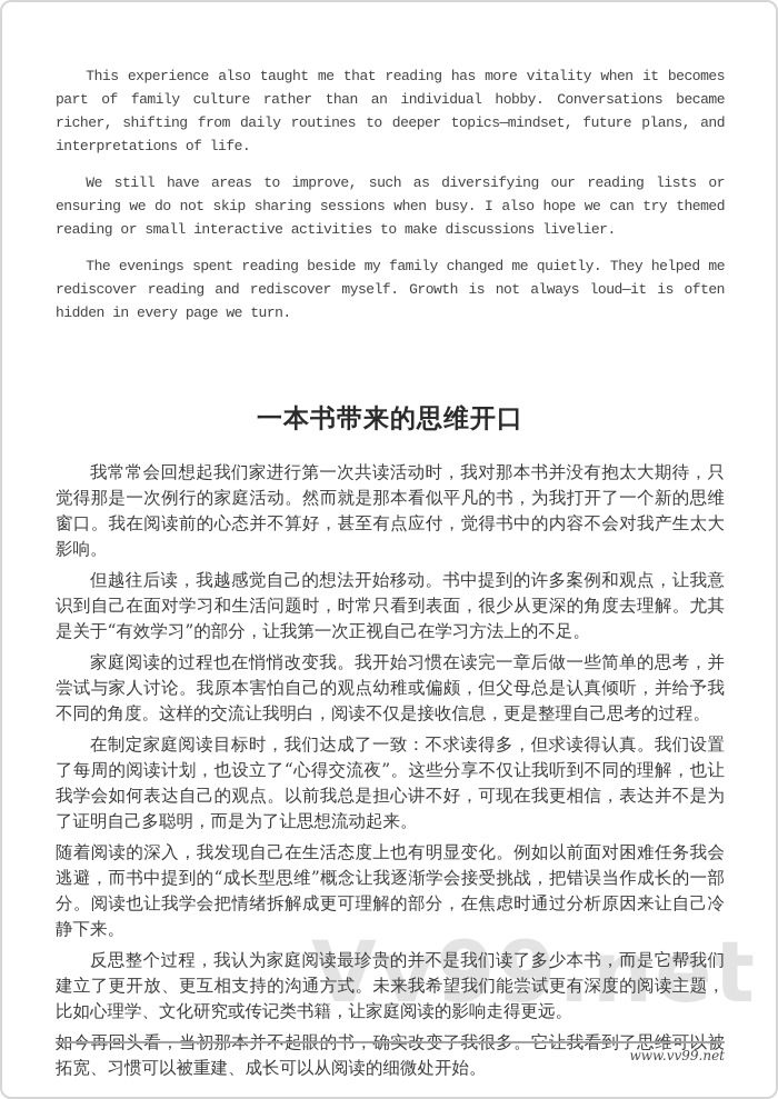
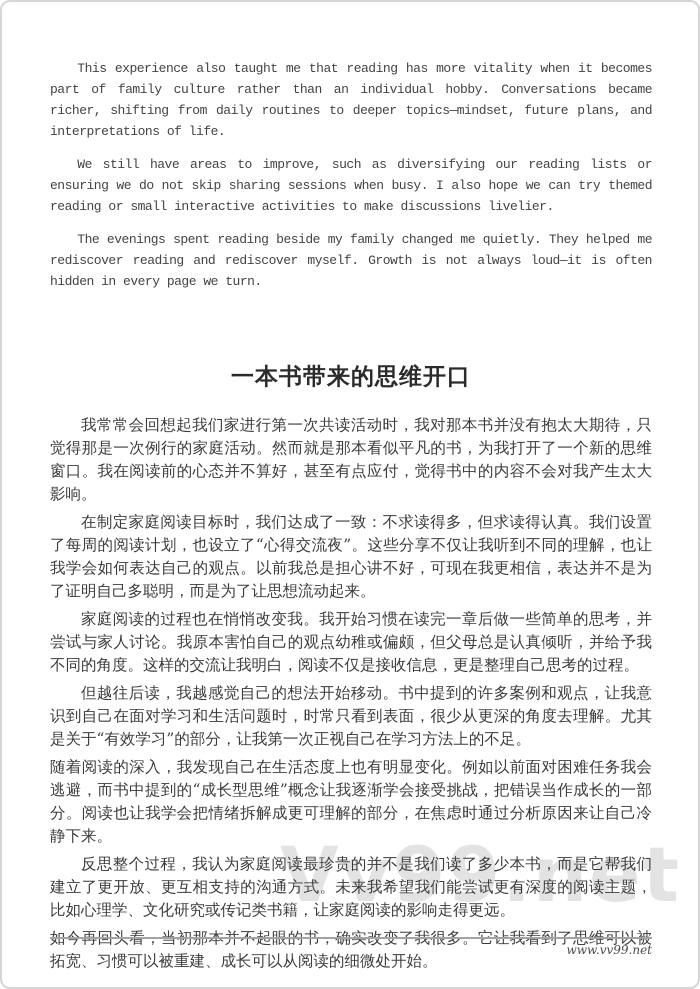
  Vv99.net
  This experience also taught me that reading has more vitality when it becomes part of family culture rather than an individual hobby. Conversations became richer, shifting from daily routines to deeper topics—mindset, future plans, and interpretations of life.
  We still have areas to improve, such as diversifying our reading lists or ensuring we do not skip sharing sessions when busy. I also hope we can try themed reading or small interactive activities to make discussions livelier.
  The evenings spent reading beside my family changed me quietly. They helped me rediscover reading and rediscover myself. Growth is not always loud—it is often hidden in every page we turn.
  一本书带来的思维开口
  我常常会回想起我们家进行第一次共读活动时，我对那本书并没有抱太大期待，只觉得那是一次例行的家庭活动。然而就是那本看似平凡的书，为我打开了一个新的思维窗口。我在阅读前的心态并不算好，甚至有点应付，觉得书中的内容不会对我产生太大影响。
- 但越往后读，我越感觉自己的想法开始移动。书中提到的许多案例和观点，让我意识到自己在面对学习和生活问题时，时常只看到表面，很少从更深的角度去理解。尤其是关于“有效学习”的部分，让我第一次正视自己在学习方法上的不足。
+ 在制定家庭阅读目标时，我们达成了一致：不求读得多，但求读得认真。我们设置了每周的阅读计划，也设立了“心得交流夜”。这些分享不仅让我听到不同的理解，也让我学会如何表达自己的观点。以前我总是担心讲不好，可现在我更相信，表达并不是为了证明自己多聪明，而是为了让思想流动起来。
  家庭阅读的过程也在悄悄改变我。我开始习惯在读完一章后做一些简单的思考，并尝试与家人讨论。我原本害怕自己的观点幼稚或偏颇，但父母总是认真倾听，并给予我不同的角度。这样的交流让我明白，阅读不仅是接收信息，更是整理自己思考的过程。
- 在制定家庭阅读目标时，我们达成了一致：不求读得多，但求读得认真。我们设置了每周的阅读计划，也设立了“心得交流夜”。这些分享不仅让我听到不同的理解，也让我学会如何表达自己的观点。以前我总是担心讲不好，可现在我更相信，表达并不是为了证明自己多聪明，而是为了让思想流动起来。
+ 但越往后读，我越感觉自己的想法开始移动。书中提到的许多案例和观点，让我意识到自己在面对学习和生活问题时，时常只看到表面，很少从更深的角度去理解。尤其是关于“有效学习”的部分，让我第一次正视自己在学习方法上的不足。
  随着阅读的深入，我发现自己在生活态度上也有明显变化。例如以前面对困难任务我会逃避，而书中提到的“成长型思维”概念让我逐渐学会接受挑战，把错误当作成长的一部分。阅读也让我学会把情绪拆解成更可理解的部分，在焦虑时通过分析原因来让自己冷静下来。
  反思整个过程，我认为家庭阅读最珍贵的并不是我们读了多少本书，而是它帮我们建立了更开放、更互相支持的沟通方式。未来我希望我们能尝试更有深度的阅读主题，比如心理学、文化研究或传记类书籍，让家庭阅读的影响走得更远。
  如今再回头看，当初那本并不起眼的书，确实改变了我很多。它让我看到了思维可以被拓宽、习惯可以被重建、成长可以从阅读的细微处开始。
  www.vv99.net
